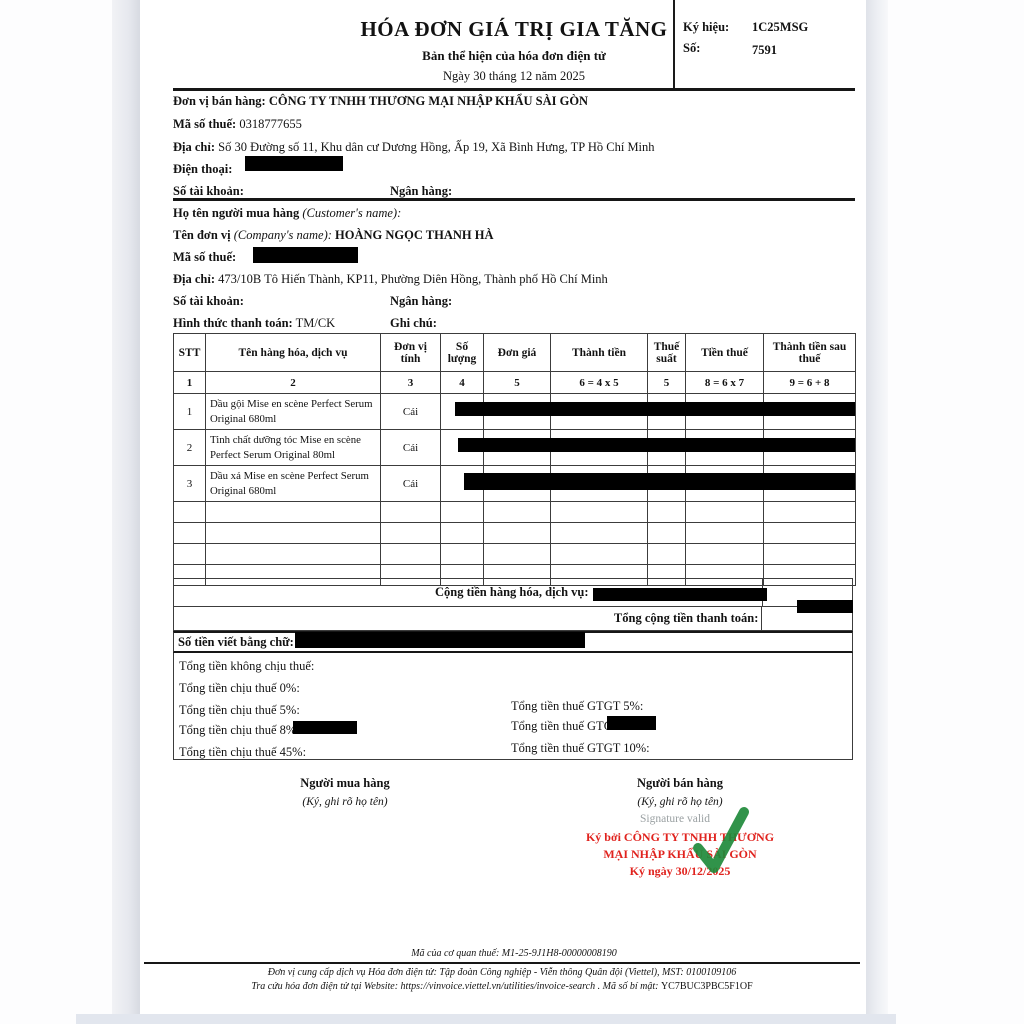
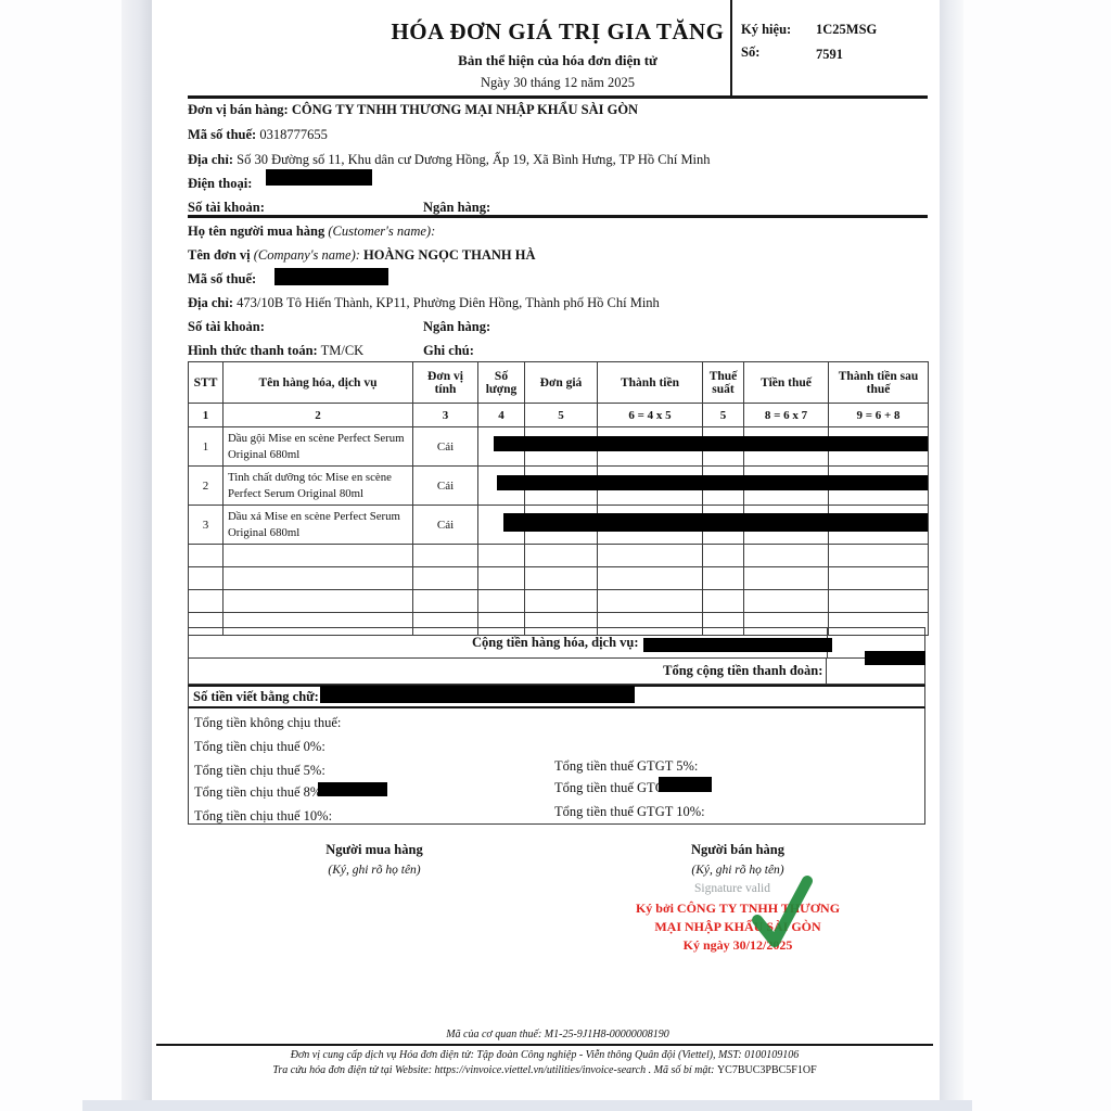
  HÓA ĐƠN GIÁ TRỊ GIA TĂNG
  Bản thể hiện của hóa đơn điện tử
  Ngày 30 tháng 12 năm 2025
  Ký hiệu:
  1C25MSG
  Số:
  7591
  Đơn vị bán hàng: CÔNG TY TNHH THƯƠNG MẠI NHẬP KHẨU SÀI GÒN
  Mã số thuế: 0318777655
  Địa chỉ: Số 30 Đường số 11, Khu dân cư Dương Hồng, Ấp 19, Xã Bình Hưng, TP Hồ Chí Minh
  Điện thoại:
  Số tài khoản:
  Ngân hàng:
  Họ tên người mua hàng (Customer's name):
  Tên đơn vị (Company's name): HOÀNG NGỌC THANH HÀ
  Mã số thuế:
  Địa chỉ: 473/10B Tô Hiến Thành, KP11, Phường Diên Hồng, Thành phố Hồ Chí Minh
  Số tài khoản:
  Ngân hàng:
  Hình thức thanh toán: TM/CK
  Ghi chú:
  STT	Tên hàng hóa, dịch vụ	Đơn vị tính	Số lượng	Đơn giá	Thành tiền	Thuế suất	Tiền thuế	Thành tiền sau thuế
  1	2	3	4	5	6 = 4 x 5	5	8 = 6 x 7	9 = 6 + 8
  1	Dầu gội Mise en scène Perfect Serum Original 680ml	Cái
  2	Tinh chất dưỡng tóc Mise en scène Perfect Serum Original 80ml	Cái
  3	Dầu xả Mise en scène Perfect Serum Original 680ml	Cái
  Cộng tiền hàng hóa, dịch vụ:
- Tổng cộng tiền thanh toán:
+ Tổng cộng tiền thanh đoàn:
  Số tiền viết bằng chữ:
  Tổng tiền không chịu thuế:
  Tổng tiền chịu thuế 0%:
  Tổng tiền chịu thuế 5%:
  Tổng tiền chịu thuế 8%
- Tổng tiền chịu thuế 45%:
+ Tổng tiền chịu thuế 10%:
  Tổng tiền thuế GTGT 5%:
  Tổng tiền thuế GT
  Tổng tiền thuế GTGT 10%:
  Người mua hàng
  (Ký, ghi rõ họ tên)
  Người bán hàng
  (Ký, ghi rõ họ tên)
  Signature valid
  Ký bởi CÔNG TY TNHH TƯƠNG
  MẠI NHẬP KHẨ S GÒN
  Ký ngày 30/12/225
  Mã của cơ quan thuế: M1-25-9J1H8-00000008190
  Đơn vị cung cấp dịch vụ Hóa đơn điện tử: Tập đoàn Công nghiệp - Viễn thông Quân đội (Viettel), MST: 0100109106
  Tra cứu hóa đơn điện tử tại Website: https://vinvoice.viettel.vn/utilities/invoice-search . Mã số bí mật: YC7BUC3PBC5F1OF
